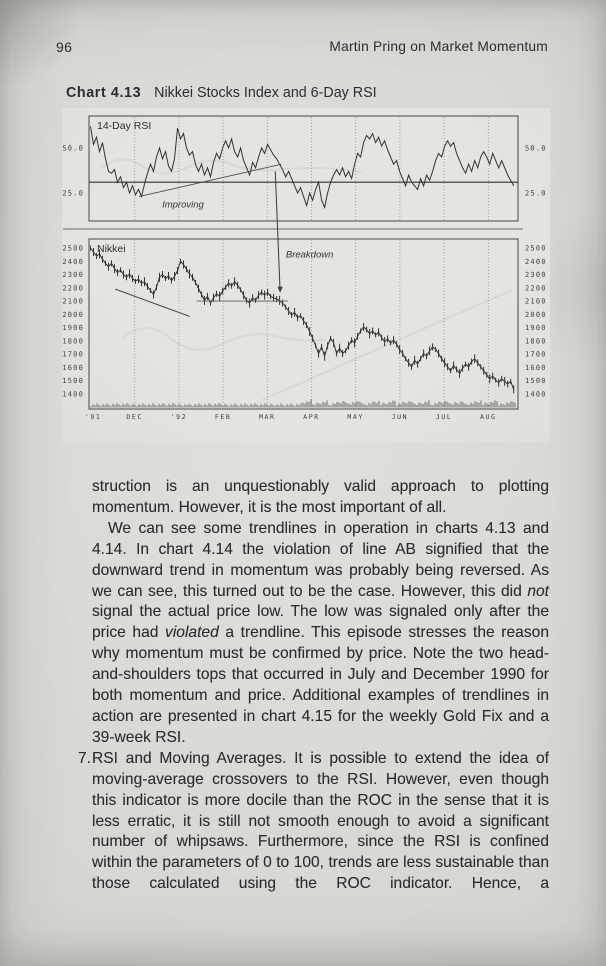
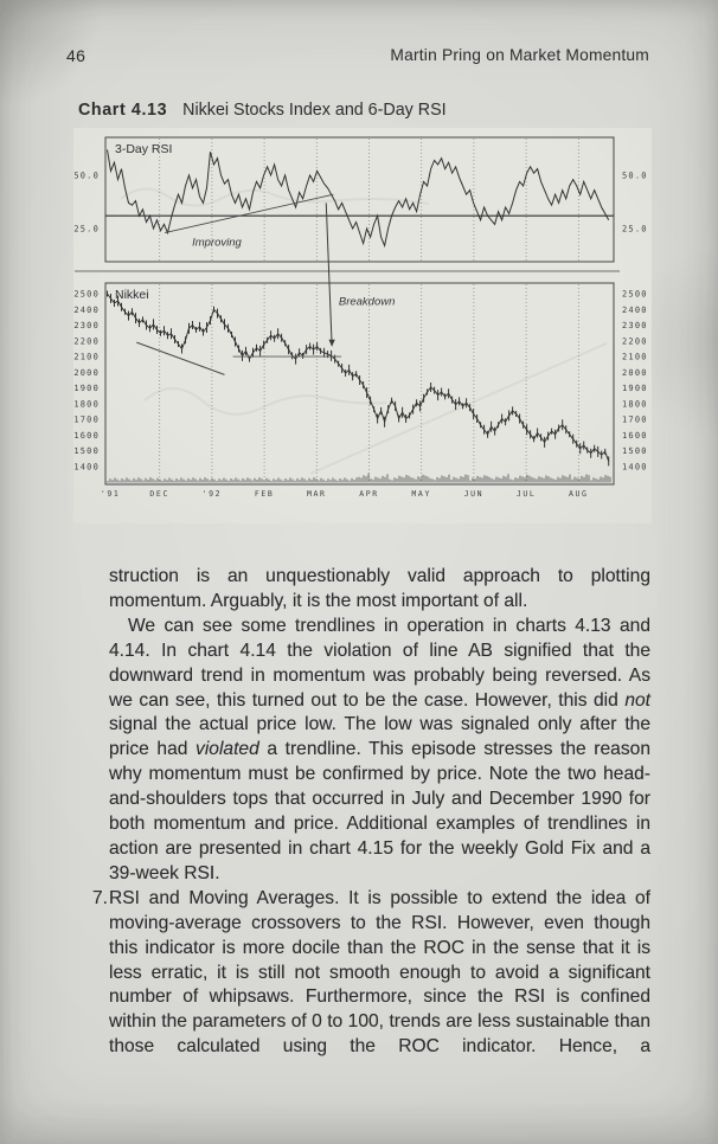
- 96
+ 46
  Martin Pring on Market Momentum
  Chart 4.13 Nikkei Stocks Index and 6-Day RSI
  50.0
  50.0
  25.0
  25.0
  2500
  2500
  2400
  2400
  2300
  2300
  2200
  2200
  2100
  2100
  2000
  2000
  1900
  1900
  1800
  1800
  1700
  1700
  1600
  1600
  1500
  1500
  1400
  1400
  '91
  DEC
  '92
  FEB
  MAR
  APR
  MAY
  JUN
  JUL
  AUG
- 14-Day RSI
+ 3-Day RSI
  Nikkei
  Improving
  Breakdown
- struction is an unquestionably valid approach to plotting momentum. However, it is the most important of all.
+ struction is an unquestionably valid approach to plotting momentum. Arguably, it is the most important of all.
  We can see some trendlines in operation in charts 4.13 and 4.14. In chart 4.14 the violation of line AB signified that the downward trend in momentum was probably being reversed. As we can see, this turned out to be the case. However, this did not signal the actual price low. The low was signaled only after the price had violated a trendline. This episode stresses the reason why momentum must be confirmed by price. Note the two head-and-shoulders tops that occurred in July and December 1990 for both momentum and price. Additional examples of trendlines in action are presented in chart 4.15 for the weekly Gold Fix and a 39-week RSI.
  7.
  RSI and Moving Averages. It is possible to extend the idea of moving-average crossovers to the RSI. However, even though this indicator is more docile than the ROC in the sense that it is less erratic, it is still not smooth enough to avoid a significant number of whipsaws. Furthermore, since the RSI is confined within the parameters of 0 to 100, trends are less sustainable than those calculated using the ROC indicator. Hence, a
